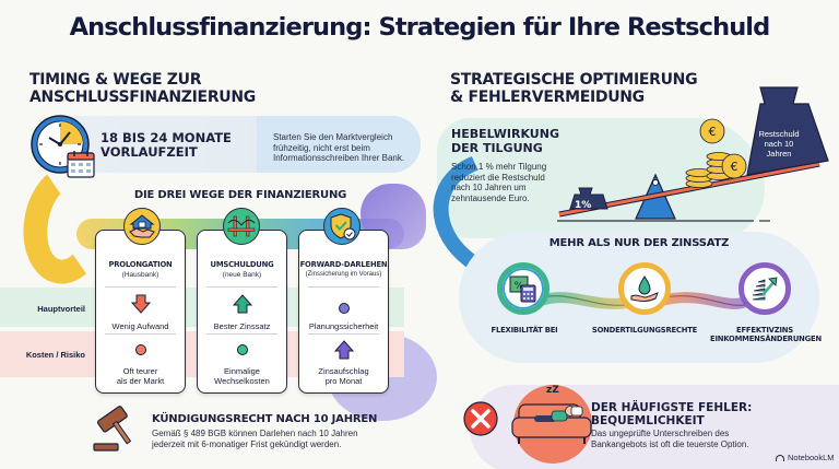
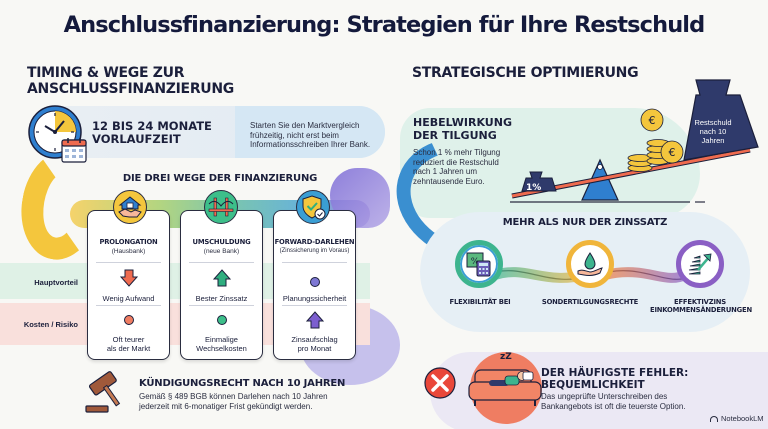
  Anschlussfinanzierung: Strategien für Ihre Restschuld
  TIMING & WEGE ZUR
  ANSCHLUSSFINANZIERUNG
- 18 BIS 24 MONATE
+ 12 BIS 24 MONATE
  VORLAUFZEIT
  Starten Sie den Marktvergleich
  frühzeitig, nicht erst beim
  Informationsschreiben Ihrer Bank.
  DIE DREI WEGE DER FINANZIERUNG
  Hauptvorteil
  Kosten / Risiko
  PROLONGATION
  Wenig Aufwand
  Oft teurer
  als der Markt
  UMSCHULDUNG
  Bester Zinssatz
  Einmalige
  Wechselkosten
  FORWARD-DARLEHEN
  Planungssicherheit
  Zinsaufschlag
  pro Monat
  KÜNDIGUNGSRECHT NACH 10 JAHREN
  Gemäß § 489 BGB können Darlehen nach 10 Jahren
  jederzeit mit 6-monatiger Frist gekündigt werden.
  STRATEGISCHE OPTIMIERUNG
- & FEHLERVERMEIDUNG
  HEBELWIRKUNG
  DER TILGUNG
  Schon 1 % mehr Tilgung
  reduziert die Restschuld
- nach 10 Jahren um
+ nach 1 Jahren um
  zehntausende Euro.
  €
  €
  1%
  Restschuld
  nach 10
  Jahren
  MEHR ALS NUR DER ZINSSATZ
  %
  FLEXIBILITÄT BEI
  SONDERTILGUNGSRECHTE
  EFFEKTIVZINS
  EINKOMMENSÄNDERUNGEN
  zZ
  DER HÄUFIGSTE FEHLER:
  BEQUEMLICHKEIT
  Das ungeprüfte Unterschreiben des
  Bankangebots ist oft die teuerste Option.
  NotebookLM
